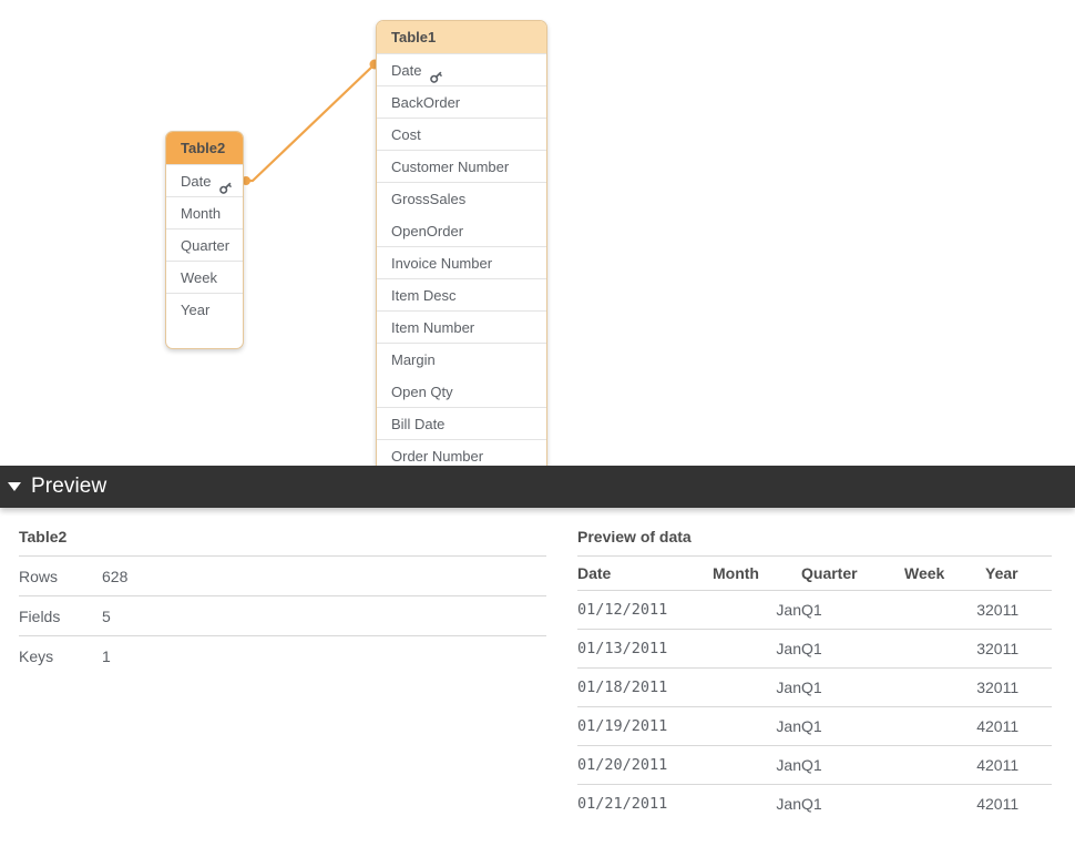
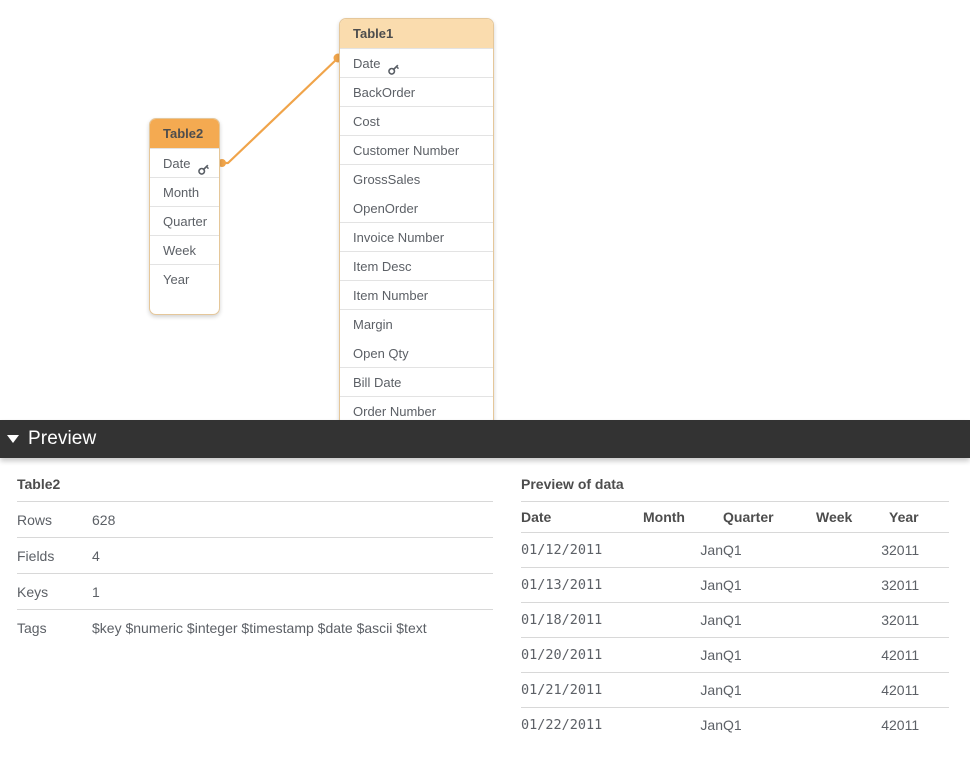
  Table1
  Date
  BackOrder
  Cost
  Customer Number
  GrossSales
  OpenOrder
  Invoice Number
  Item Desc
  Item Number
  Margin
  Open Qty
  Bill Date
  Order Number
  Table2
  Date
  Month
  Quarter
  Week
  Year
  Preview
  Table2
  Rows	628
- Fields	5
+ Fields	4
  Keys	1
+ Tags	$key $numeric $integer $timestamp $date $ascii $text
  Preview of data
  Date	Month	Quarter	Week	Year
  01/12/2011	Jan	Q1	3	2011
  01/13/2011	Jan	Q1	3	2011
  01/18/2011	Jan	Q1	3	2011
- 01/19/2011	Jan	Q1	4	2011
  01/20/2011	Jan	Q1	4	2011
  01/21/2011	Jan	Q1	4	2011
+ 01/22/2011	Jan	Q1	4	2011
